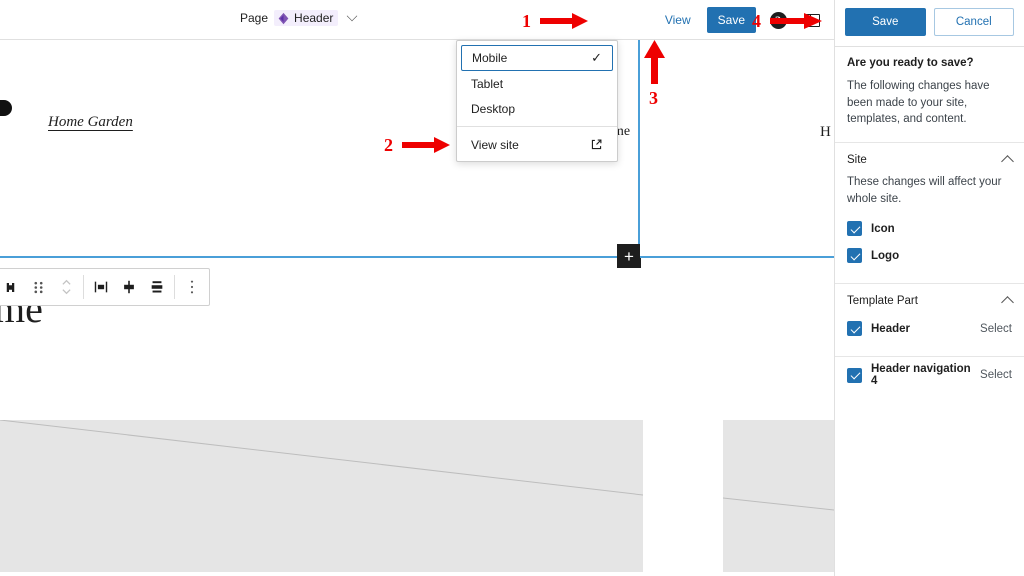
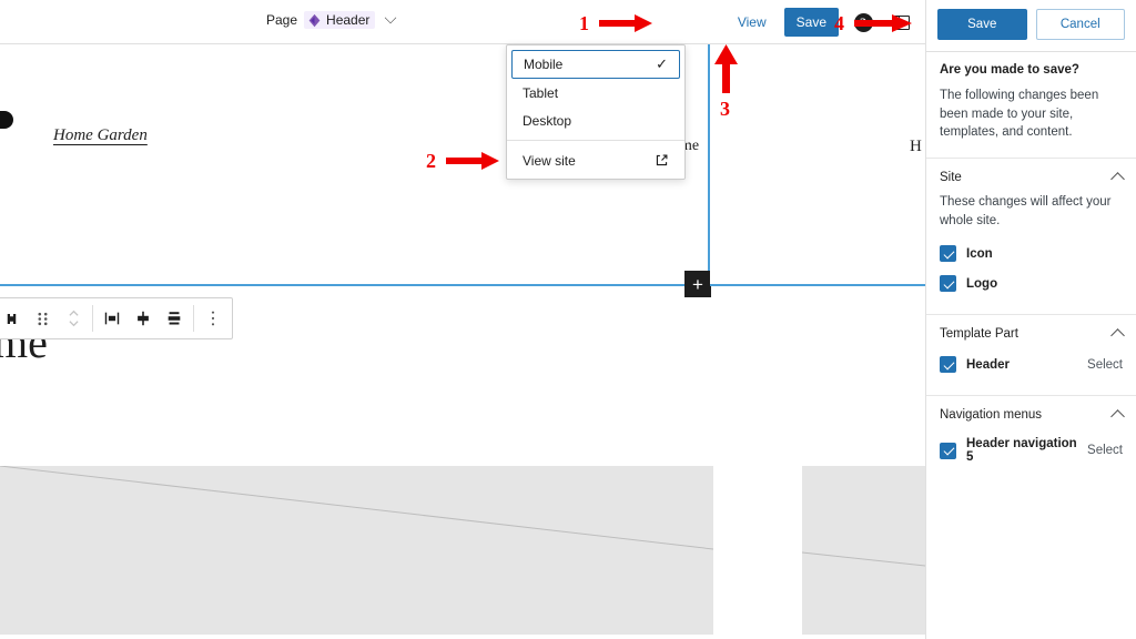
  Home Garden
  +
  H
  me
  Page
  Header
  View
  Save
  Mobile
  ✓
  Tablet
  Desktop
  View site
  Save
  Cancel
- Are you ready to save?
+ Are you made to save?
- The following changes have been made to your site, templates, and content.
+ The following changes been been made to your site, templates, and content.
  Site
  These changes will affect your whole site.
  Icon
  Logo
  Template Part
  Header
  Select
+ Navigation menus
- Header navigation 4
+ Header navigation 5
  Select
  1
  2
  3
  4
